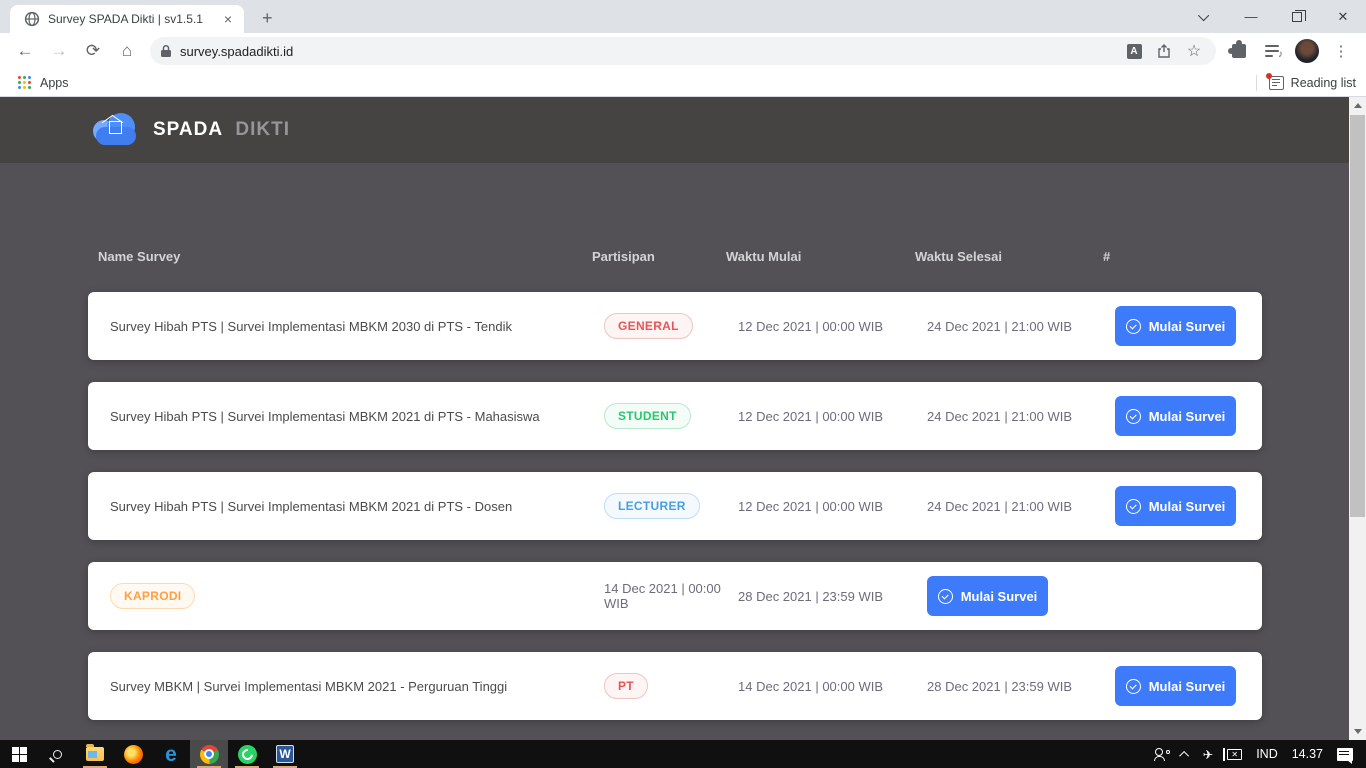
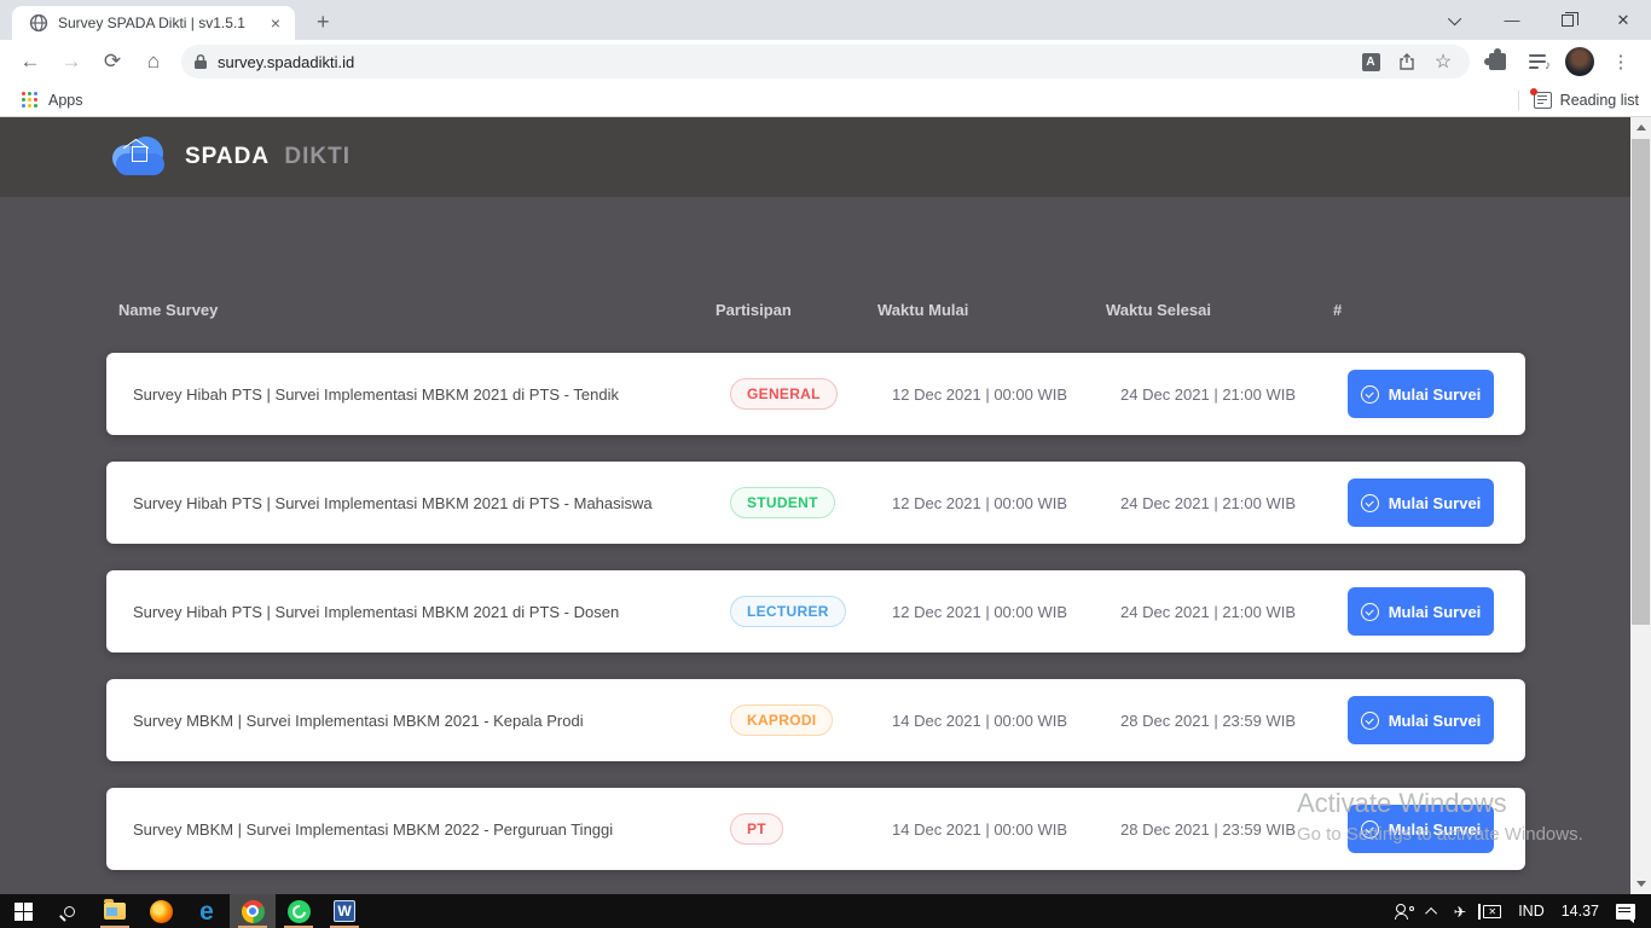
  Survey SPADA Dikti | sv1.5.1
  ×
  +
  —
  ✕
  ←
  →
  ⟳
  ⌂
  survey.spadadikti.id
  A
  ☆
  ♪
  ⋮
  Apps
  Reading list
  SPADA DIKTI
  Name Survey
  Partisipan
  Waktu Mulai
  Waktu Selesai
  #
- Survey Hibah PTS | Survei Implementasi MBKM 2030 di PTS - Tendik
+ Survey Hibah PTS | Survei Implementasi MBKM 2021 di PTS - Tendik
  GENERAL
  12 Dec 2021 | 00:00 WIB
  24 Dec 2021 | 21:00 WIB
  Mulai Survei
  Survey Hibah PTS | Survei Implementasi MBKM 2021 di PTS - Mahasiswa
  STUDENT
  12 Dec 2021 | 00:00 WIB
  24 Dec 2021 | 21:00 WIB
  Mulai Survei
  Survey Hibah PTS | Survei Implementasi MBKM 2021 di PTS - Dosen
  LECTURER
  12 Dec 2021 | 00:00 WIB
  24 Dec 2021 | 21:00 WIB
  Mulai Survei
+ Survey MBKM | Survei Implementasi MBKM 2021 - Kepala Prodi
  KAPRODI
  14 Dec 2021 | 00:00 WIB
  28 Dec 2021 | 23:59 WIB
  Mulai Survei
- Survey MBKM | Survei Implementasi MBKM 2021 - Perguruan Tinggi
+ Survey MBKM | Survei Implementasi MBKM 2022 - Perguruan Tinggi
  PT
  14 Dec 2021 | 00:00 WIB
  28 Dec 2021 | 23:59 WIB
  Mulai Survei
+ Activate Windows
+ Go to Settings to activate Windows.
  e
  W
  ✈
  ✕
  IND
  14.37
